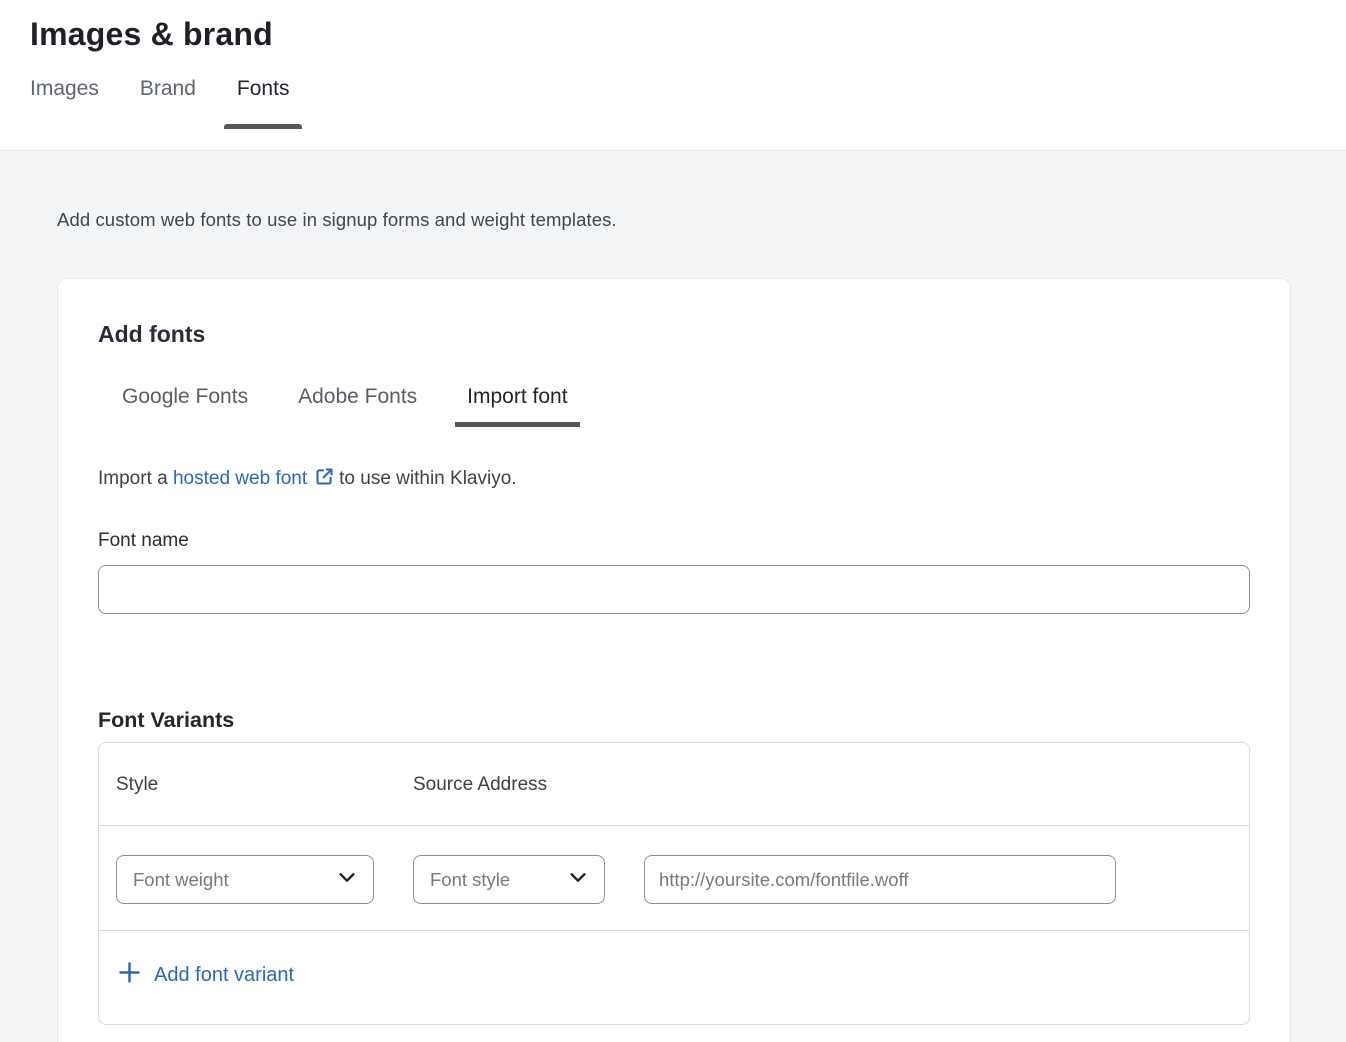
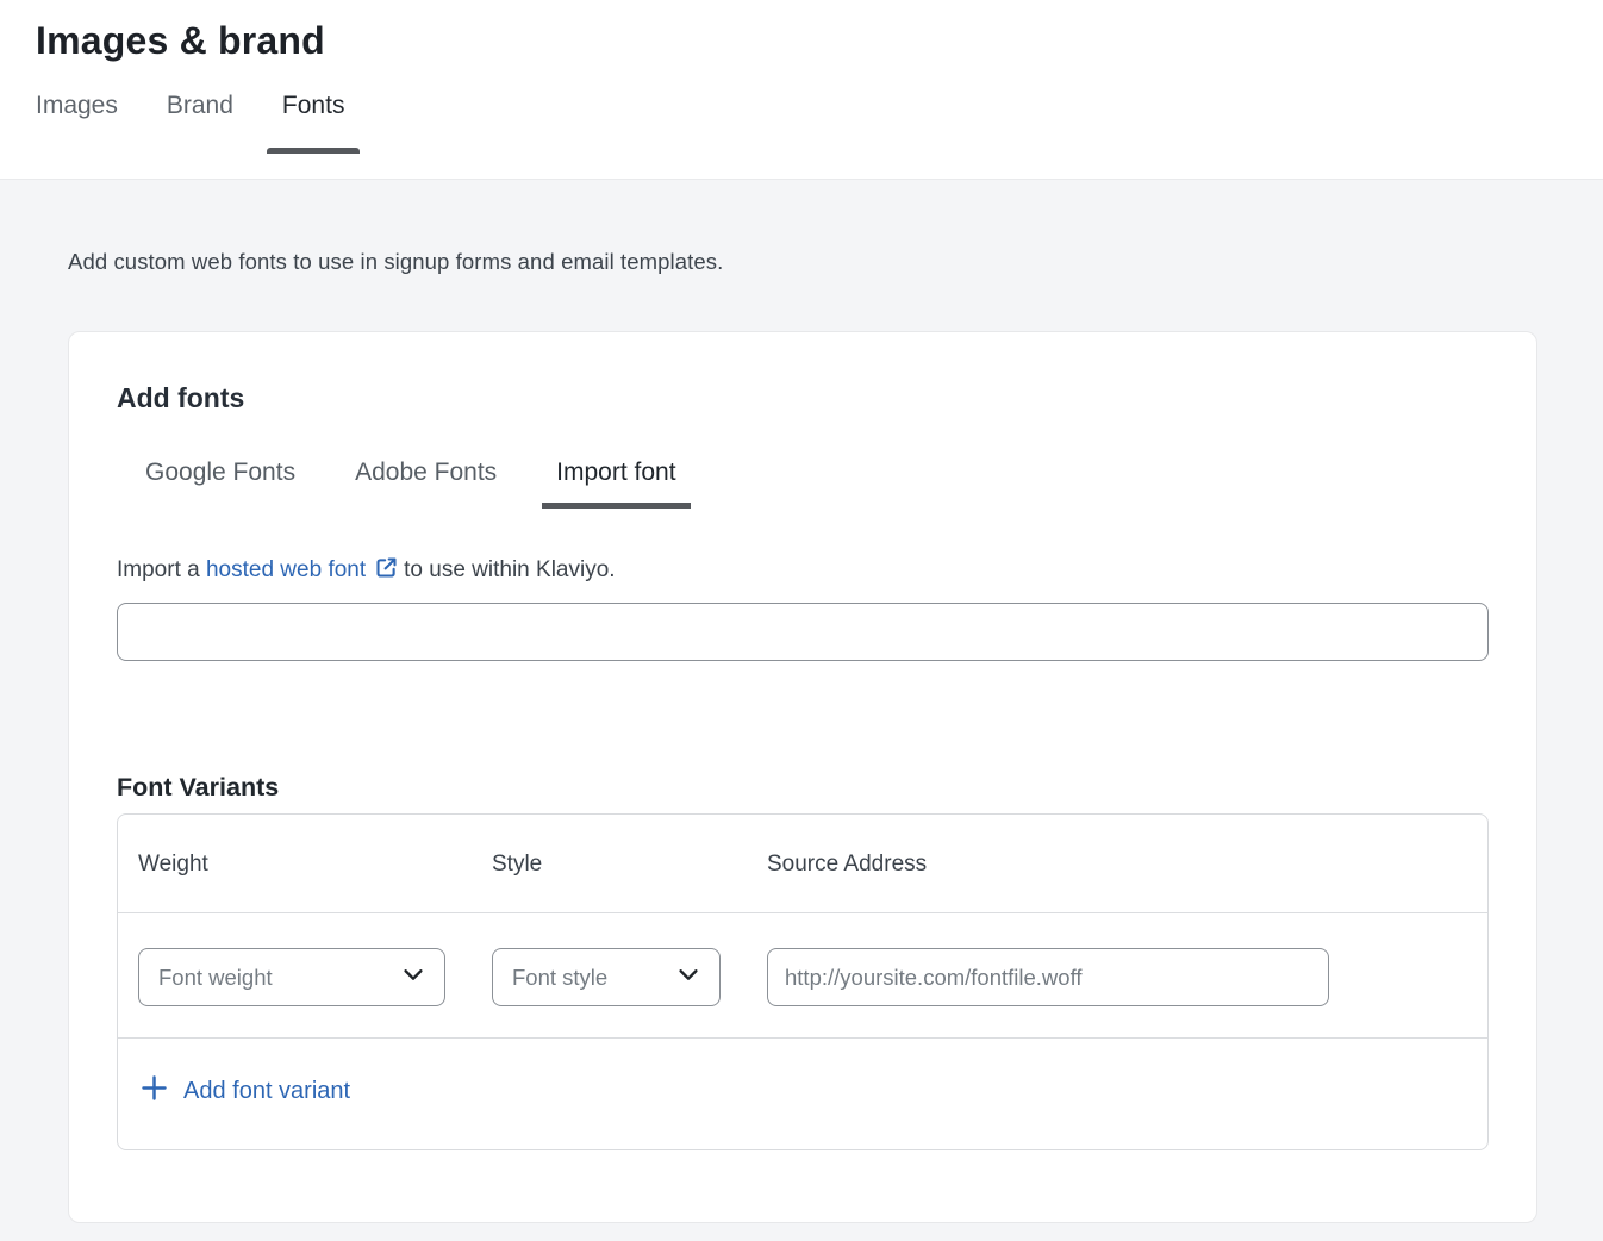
  Images & brand
  Images
  Brand
  Fonts
- Add custom web fonts to use in signup forms and weight templates.
+ Add custom web fonts to use in signup forms and email templates.
  Add fonts
  Google Fonts
  Adobe Fonts
  Import font
  Import a hosted web font to use within Klaviyo.
- Font name
  Font Variants
+ Weight
  Style
  Source Address
  Font weight
  Font style
  http://yoursite.com/fontfile.woff
  Add font variant
